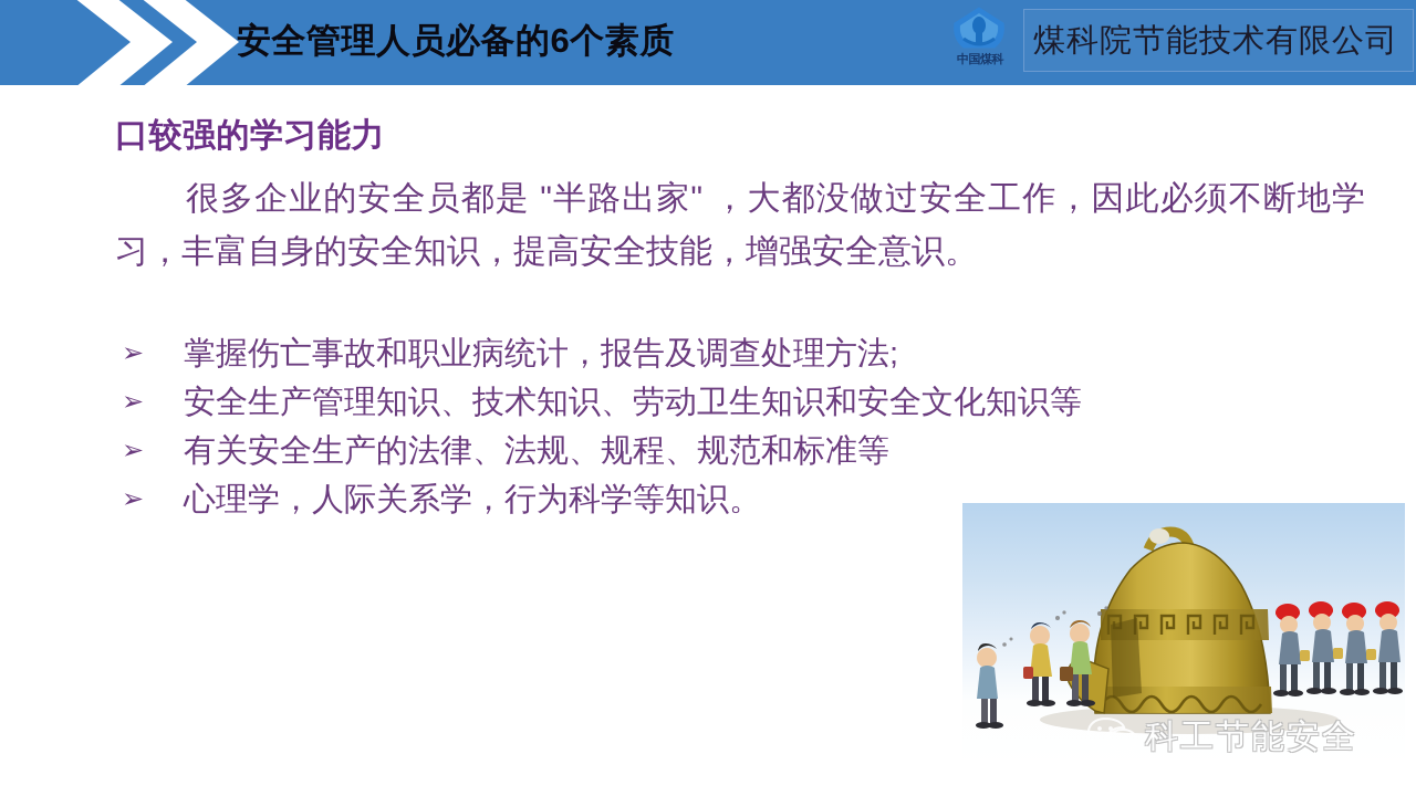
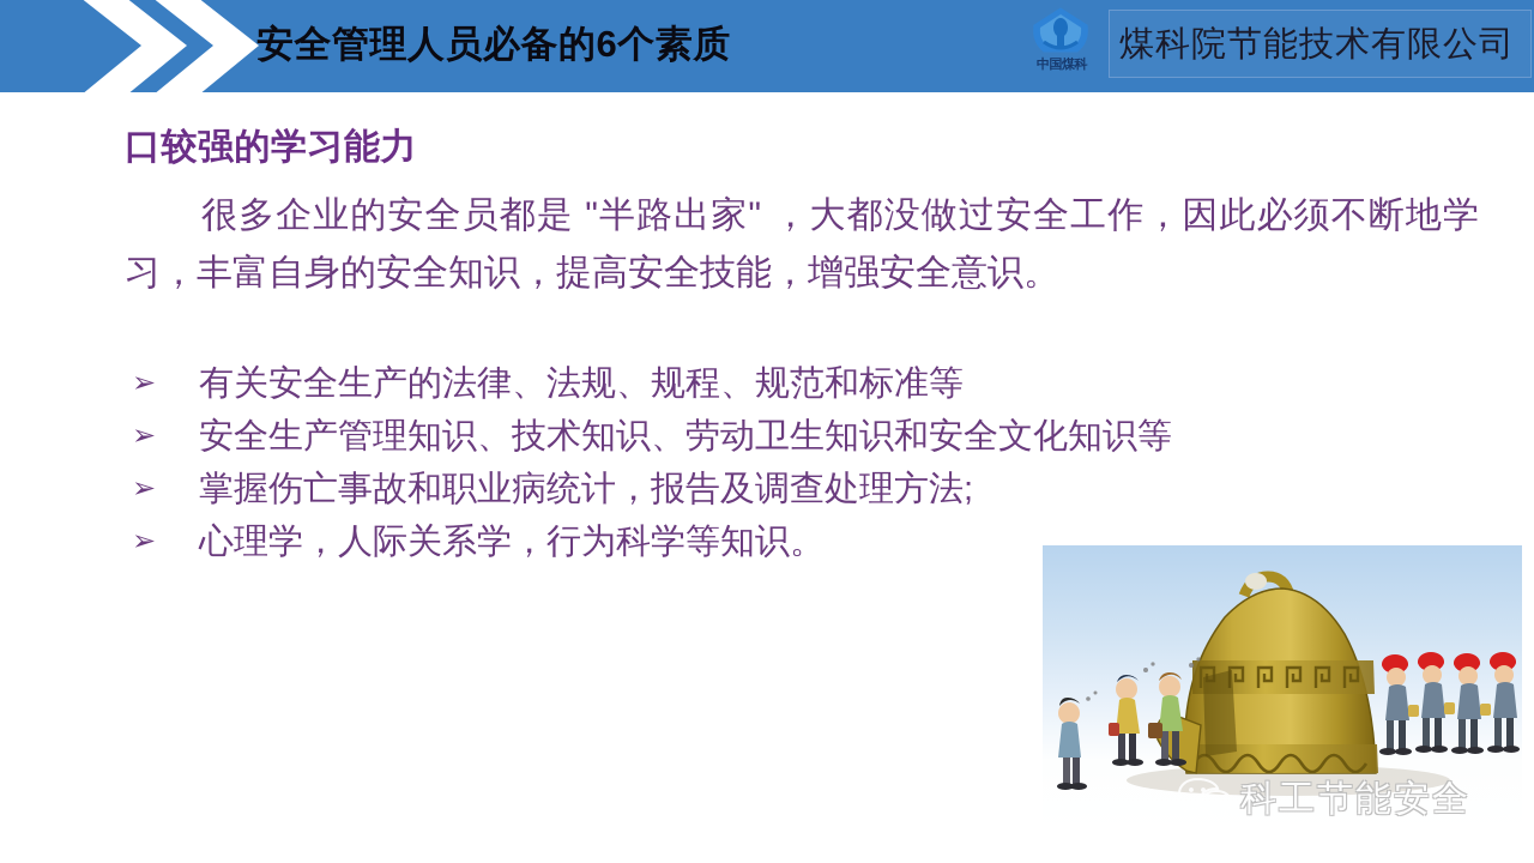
  安全管理人员必备的6个素质
  中国煤科
  煤科院节能技术有限公司
  口较强的学习能力
  很多企业的安全员都是 "半路出家" ，大都没做过安全工作，因此必须不断地学习，丰富自身的安全知识，提高安全技能，增强安全意识。
  ➢
- 掌握伤亡事故和职业病统计，报告及调查处理方法;
+ 有关安全生产的法律、法规、规程、规范和标准等
  ➢
  安全生产管理知识、技术知识、劳动卫生知识和安全文化知识等
  ➢
- 有关安全生产的法律、法规、规程、规范和标准等
+ 掌握伤亡事故和职业病统计，报告及调查处理方法;
  ➢
  心理学，人际关系学，行为科学等知识。
  科工节能安全
